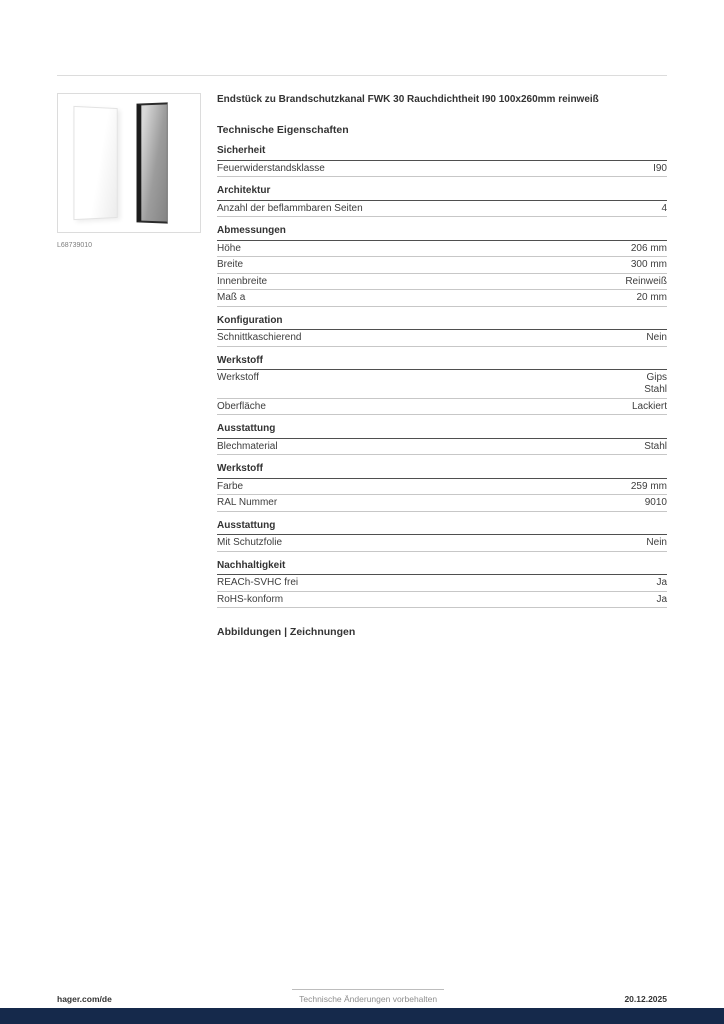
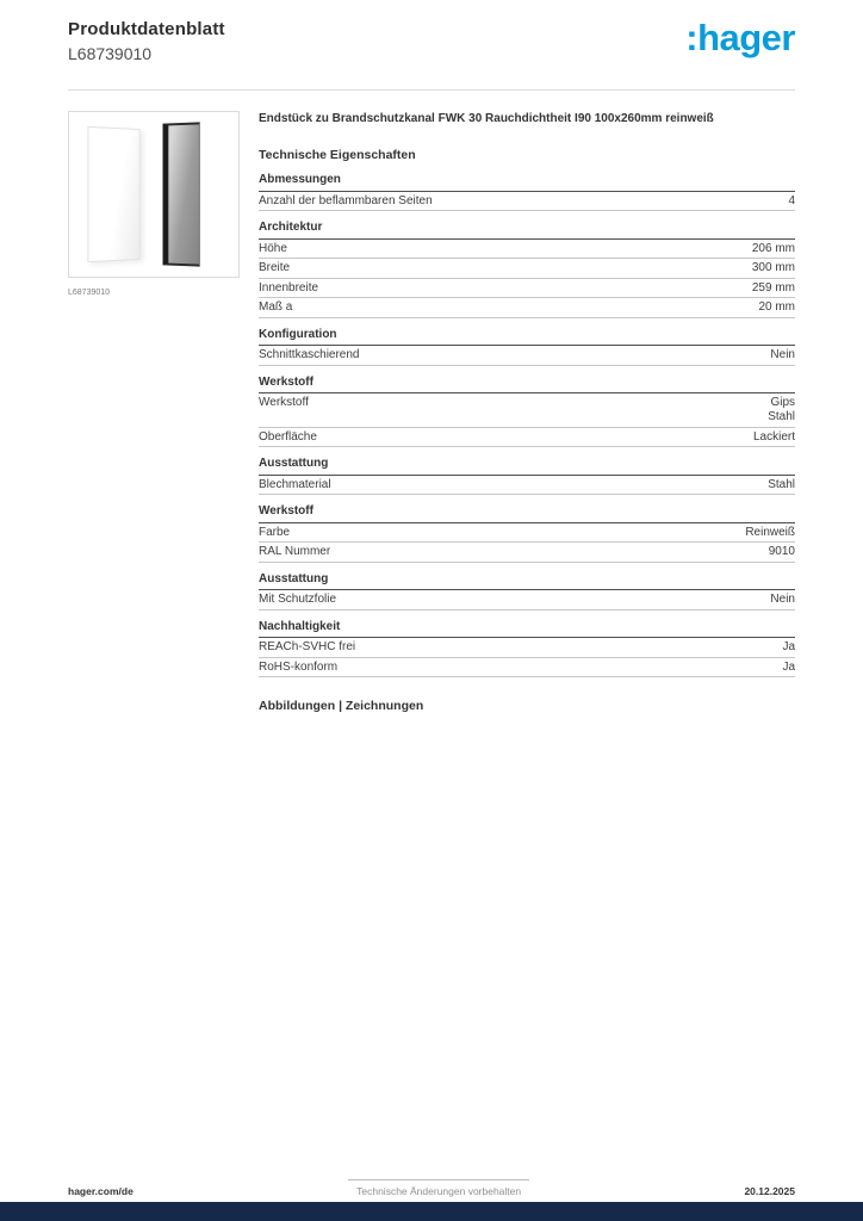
+ Produktdatenblatt
+ L68739010
+ :hager
  Endstück zu Brandschutzkanal FWK 30 Rauchdichtheit I90 100x260mm reinweiß
  Technische Eigenschaften
- Sicherheit
- Feuerwiderstandsklasse
- I90
- Architektur
+ Abmessungen
  Anzahl der beflammbaren Seiten
  4
- Abmessungen
+ Architektur
  Höhe
  206 mm
  Breite
  300 mm
  Innenbreite
- Reinweiß
+ 259 mm
  Maß a
  20 mm
  Konfiguration
  Schnittkaschierend
  Nein
  Werkstoff
  Werkstoff
  Gips
  Stahl
  Oberfläche
  Lackiert
  Ausstattung
  Blechmaterial
  Stahl
  Werkstoff
  Farbe
- 259 mm
+ Reinweiß
  RAL Nummer
  9010
  Ausstattung
  Mit Schutzfolie
  Nein
  Nachhaltigkeit
  REACh-SVHC frei
  Ja
  RoHS-konform
  Ja
  Abbildungen | Zeichnungen
  hager.com/de
  Technische Änderungen vorbehalten
  20.12.2025
